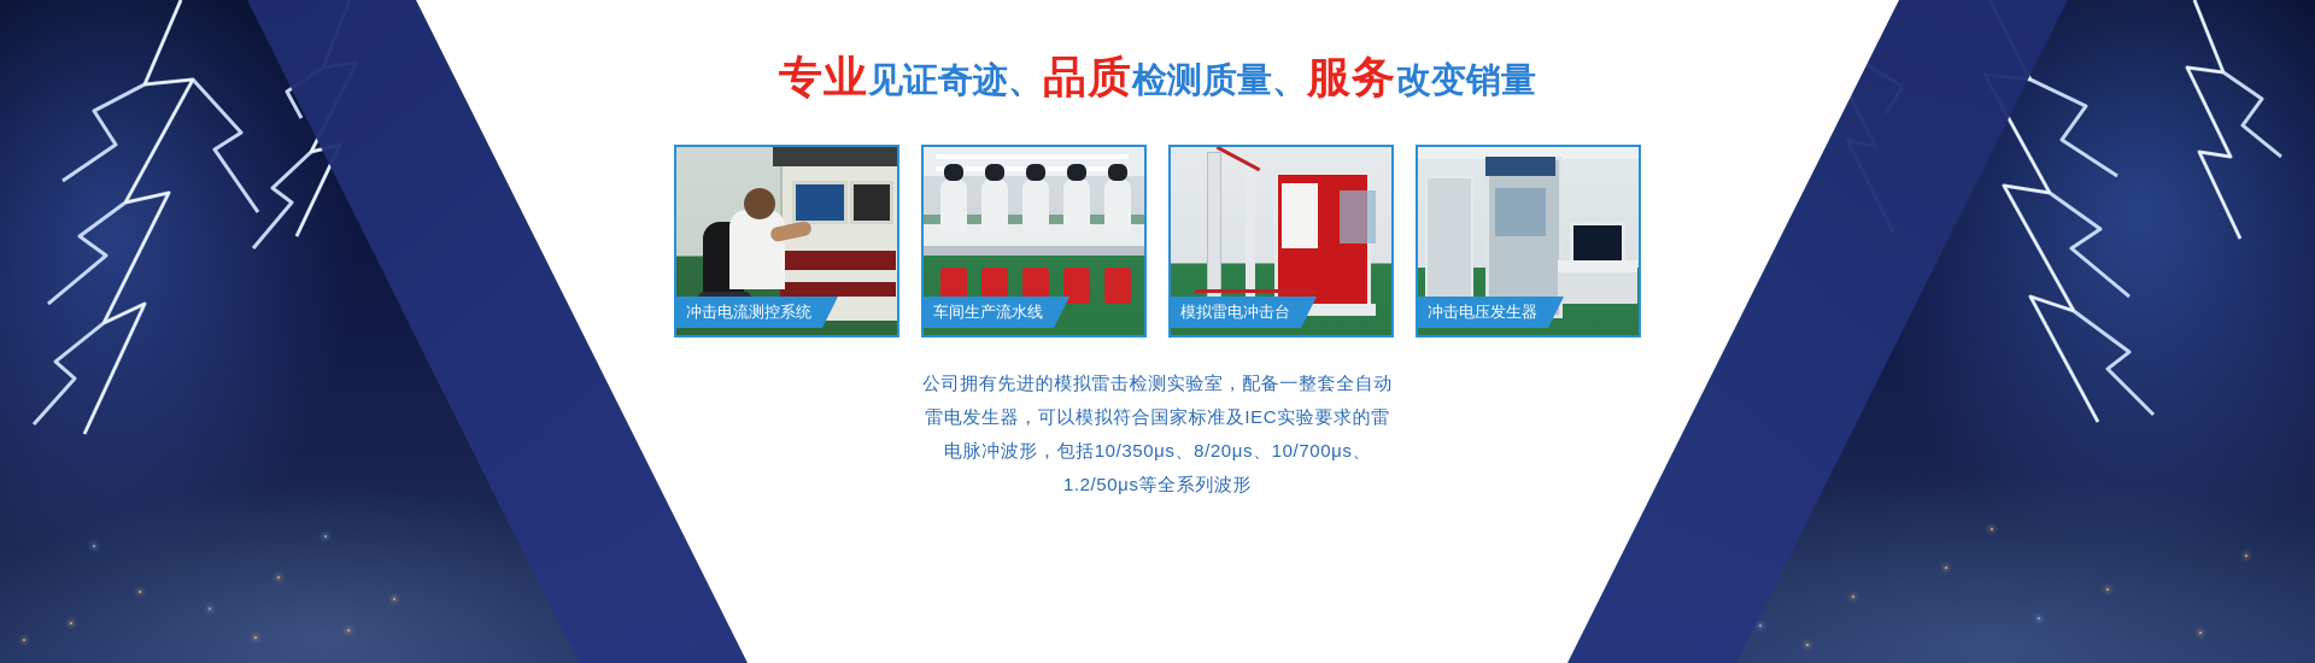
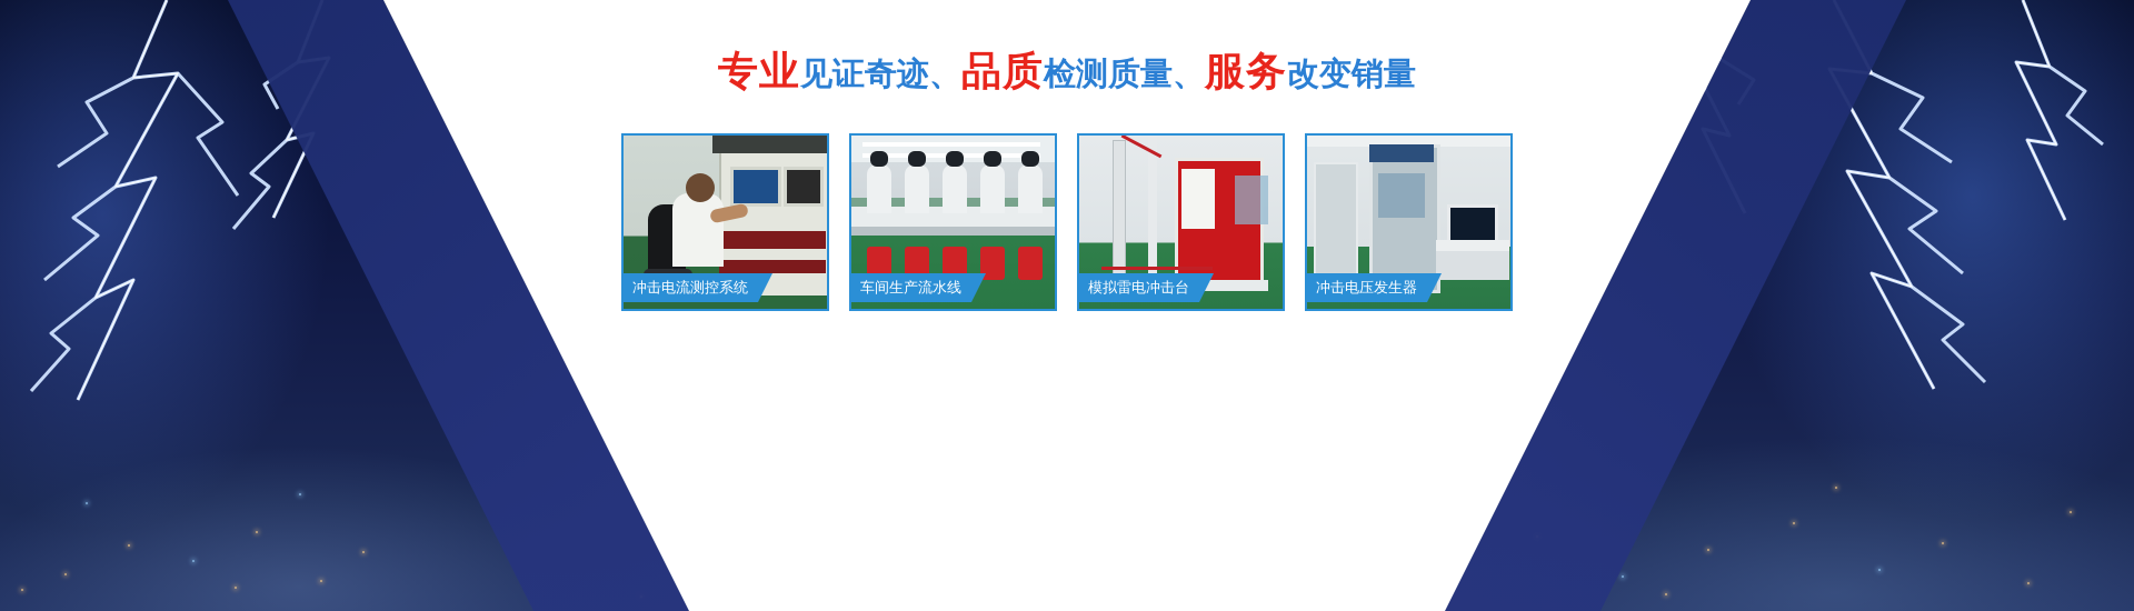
  专业见证奇迹、品质检测质量、服务改变销量
  冲击电流测控系统
  车间生产流水线
  模拟雷电冲击台
  冲击电压发生器
- 公司拥有先进的模拟雷击检测实验室，配备一整套全自动
- 雷电发生器，可以模拟符合国家标准及IEC实验要求的雷
- 电脉冲波形，包括10/350μs、8/20μs、10/700μs、
- 1.2/50μs等全系列波形
